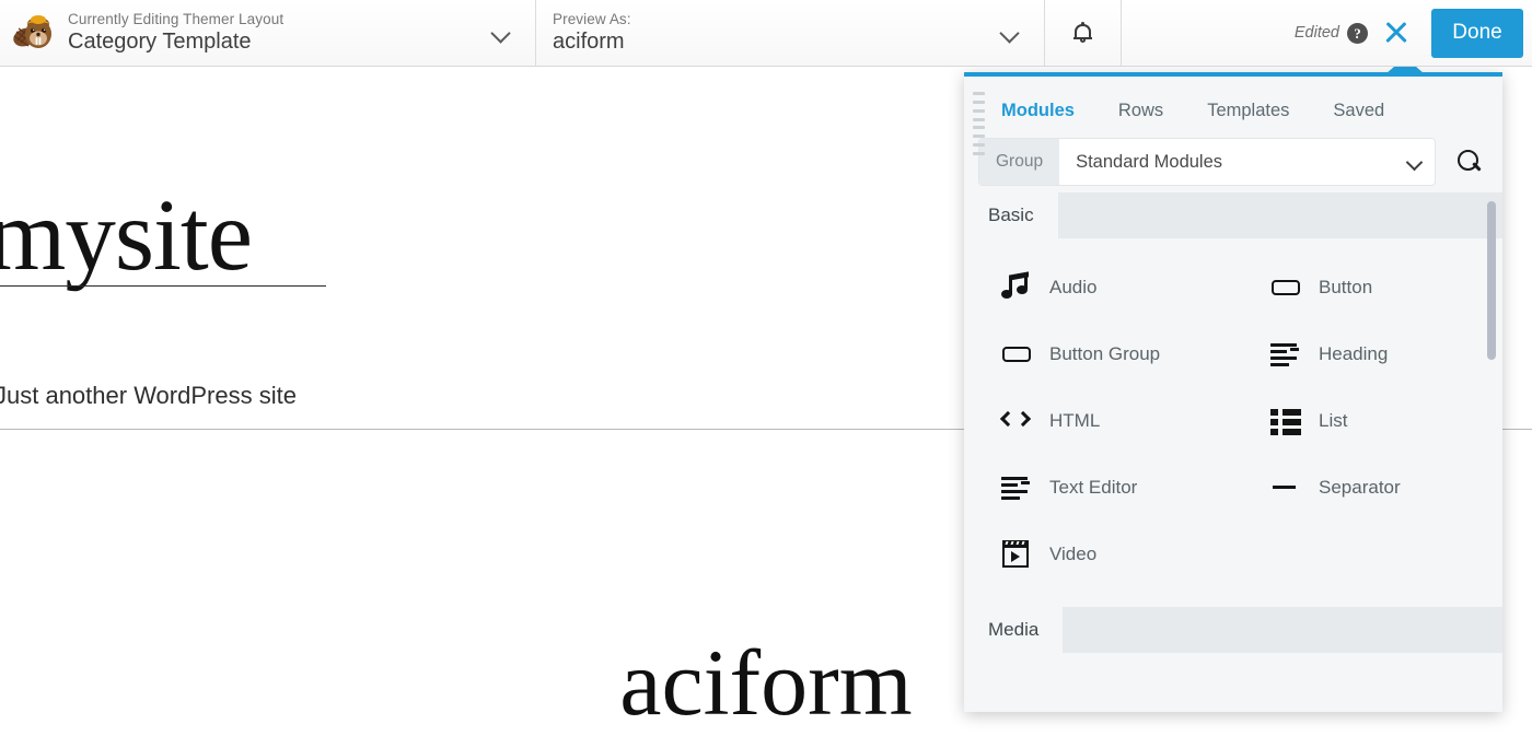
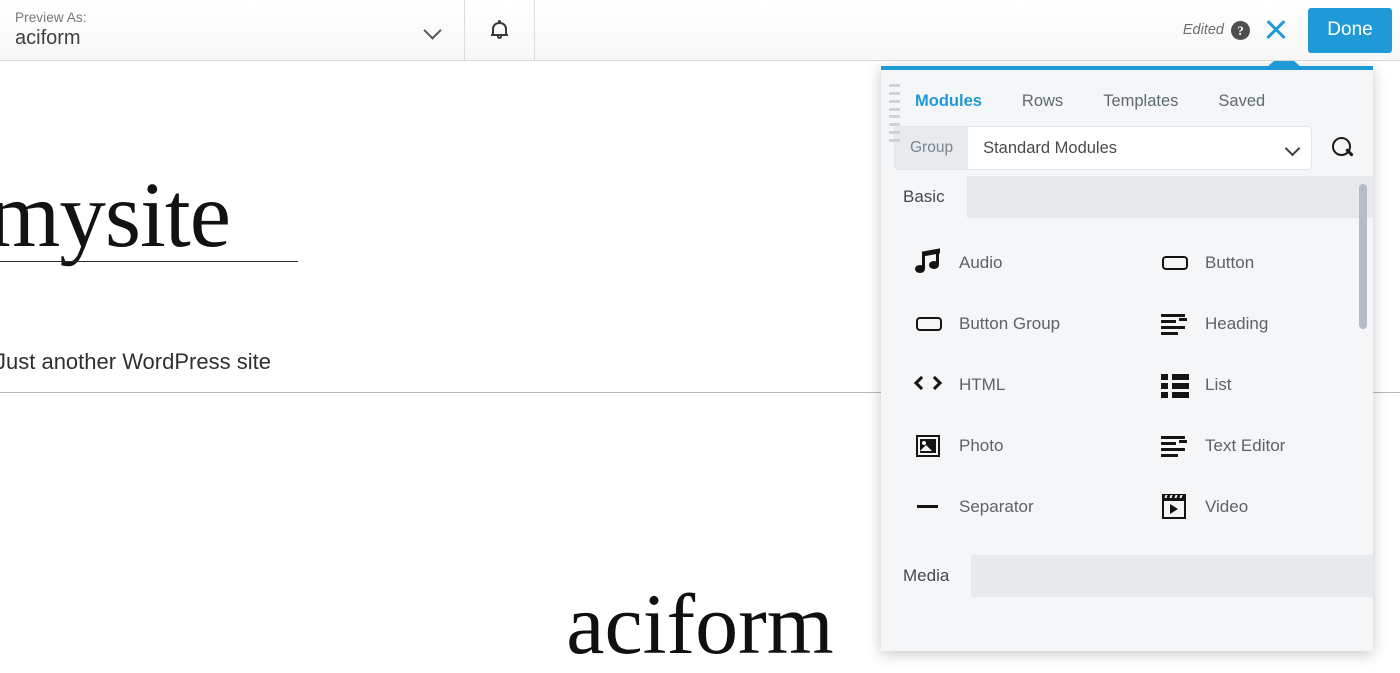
  mysite
  Just another WordPress site
  aciform
- Currently Editing Themer Layout
- Category Template
  Preview As:
  aciform
  Edited
  ?
  Done
  Modules
  Rows
  Templates
  Saved
  Group
  Standard Modules
  Basic
  Audio
  Button
  Button Group
  Heading
  HTML
  List
+ Photo
  Text Editor
  Separator
  Video
  Media
